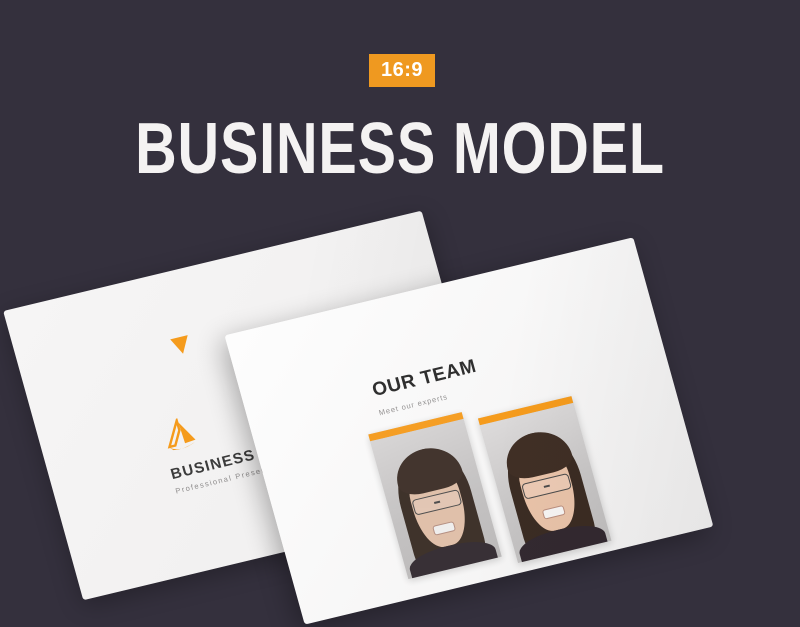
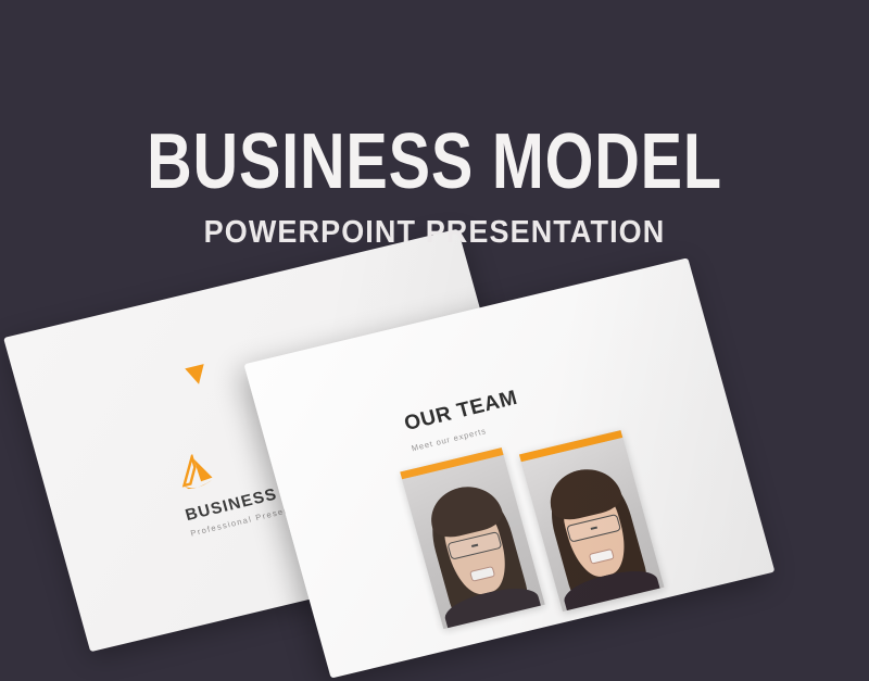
- 16:9
  BUSINESS MODEL
+ POWERPOINT PRESENTATION
